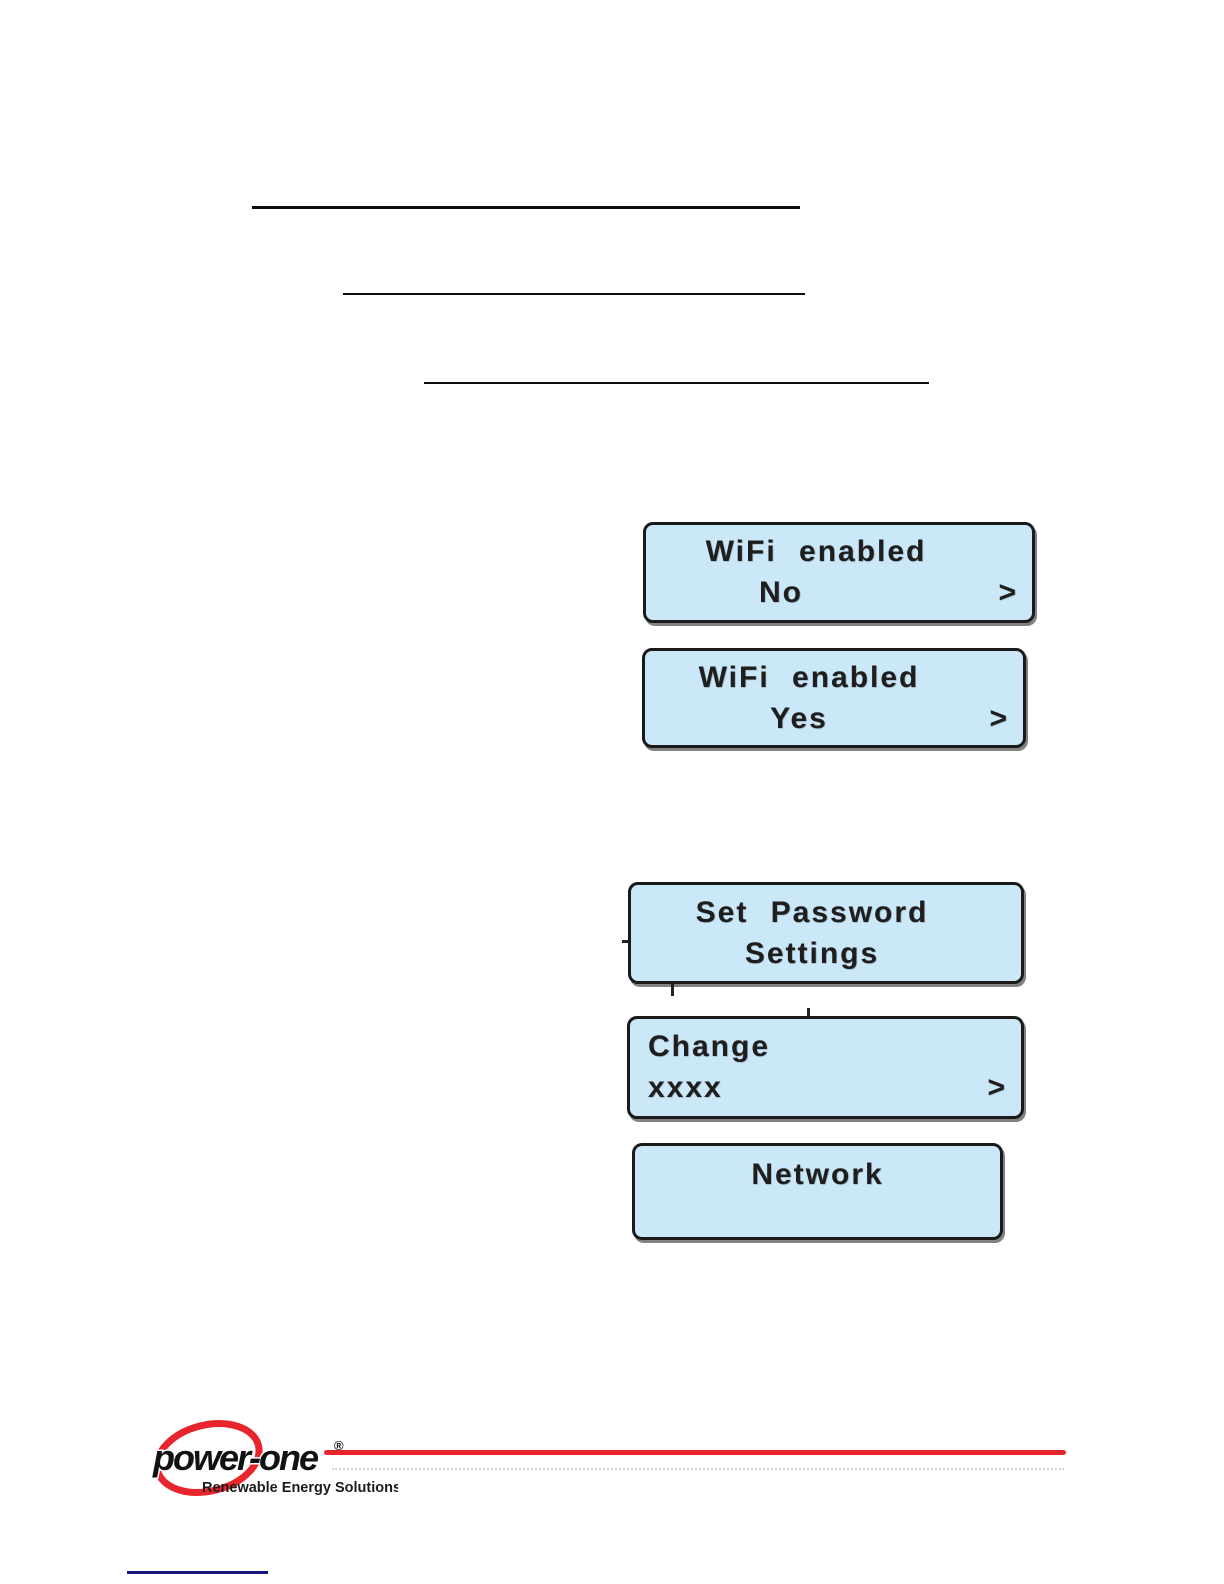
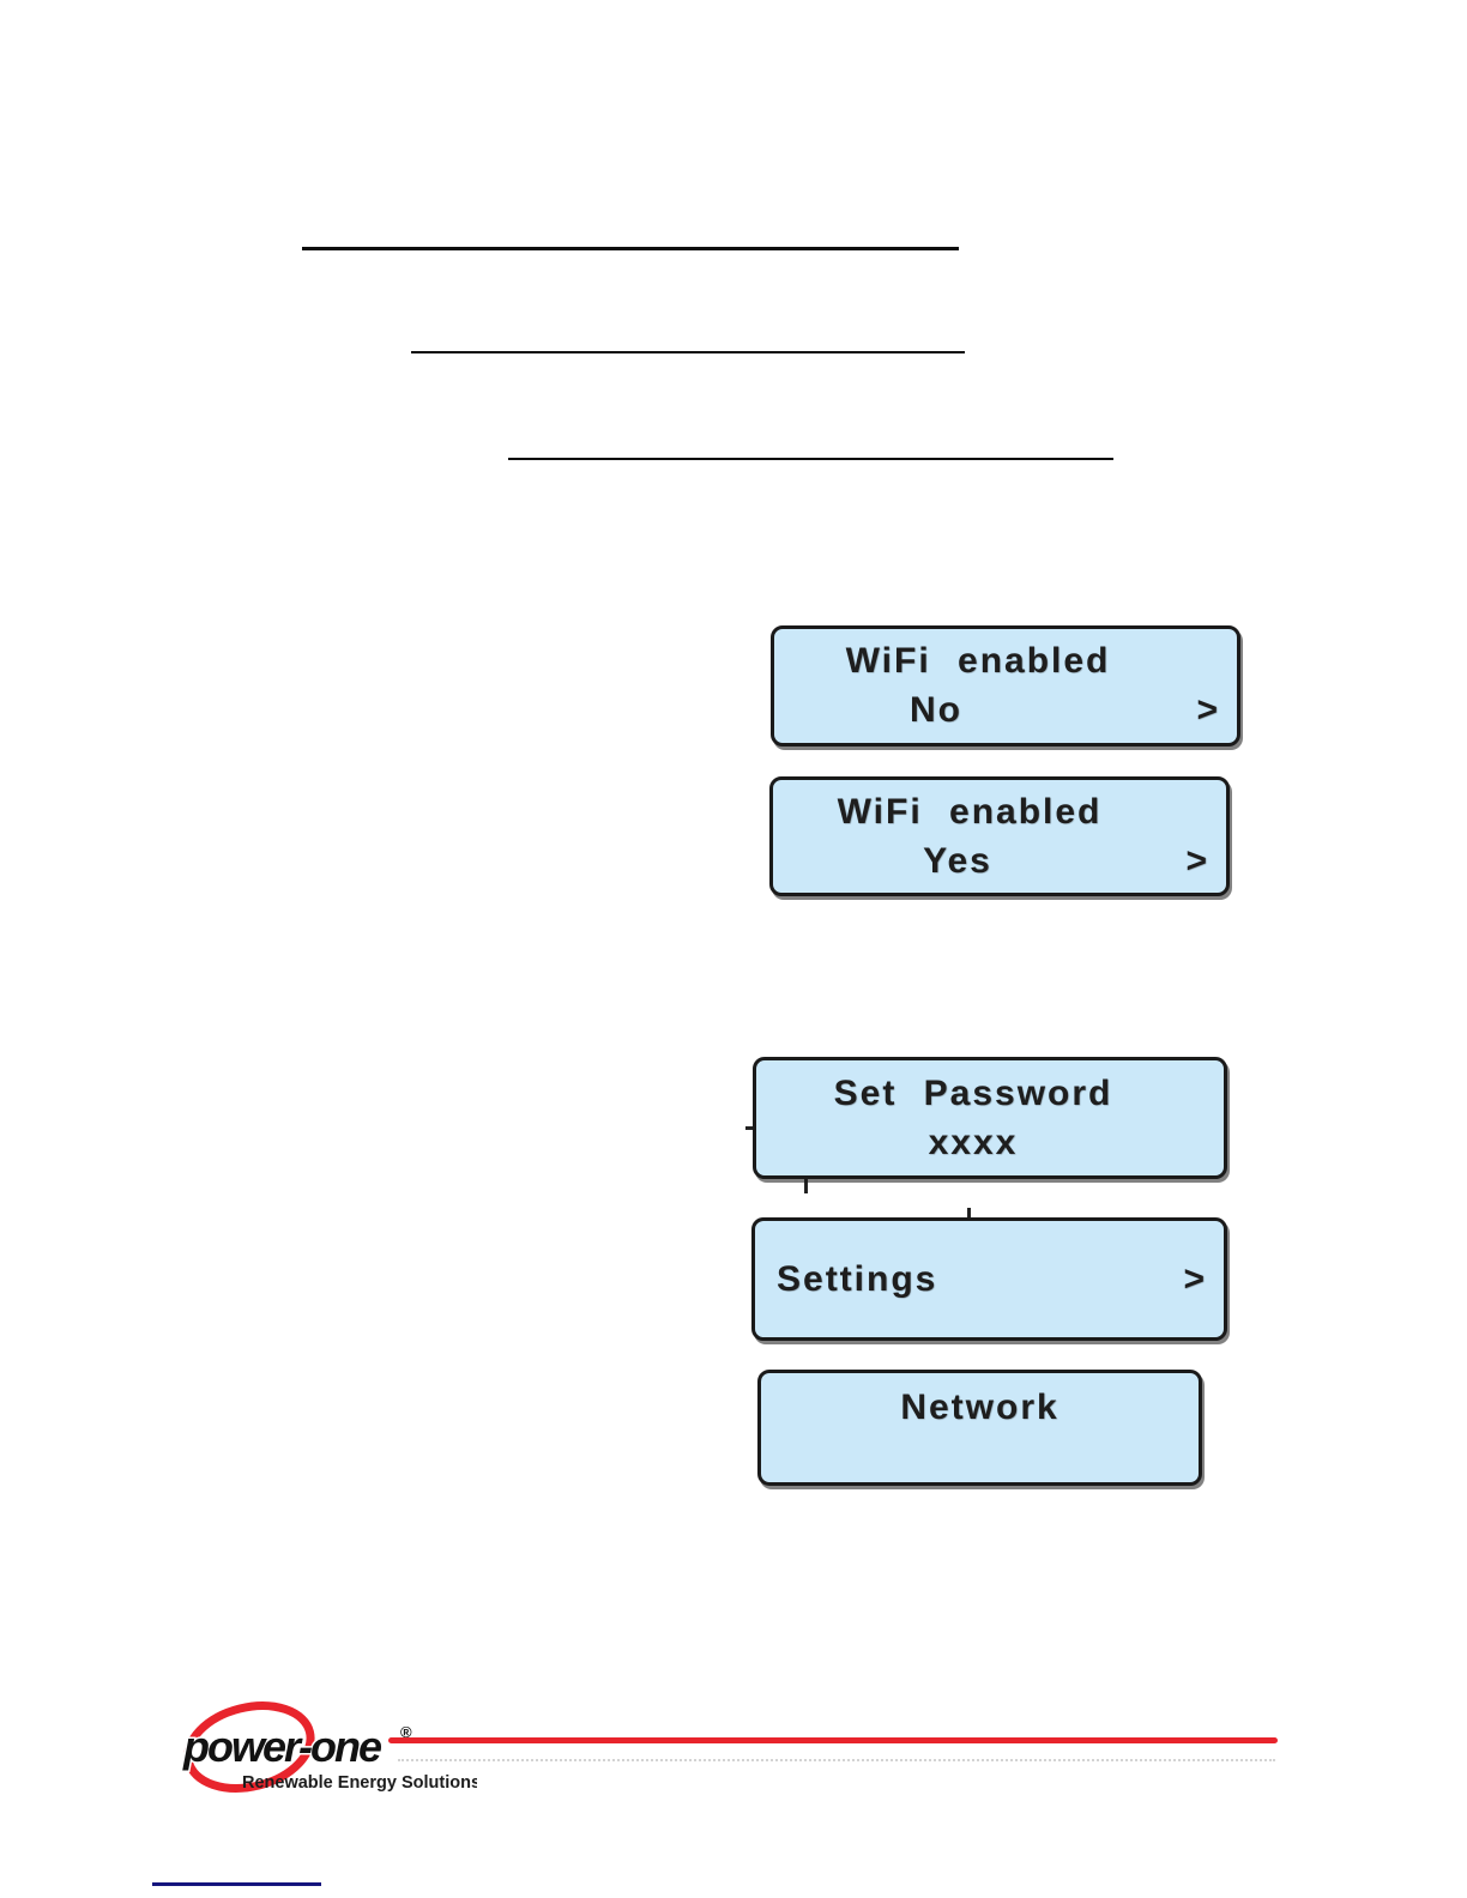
  WiFi enabled
  No
  >
  WiFi enabled
  Yes
  >
  Set Password
- Settings
+ xxxx
- Change
- xxxx
+ Settings
  >
  Network
  power-one
  ®
  Renewable Energy Solutions
